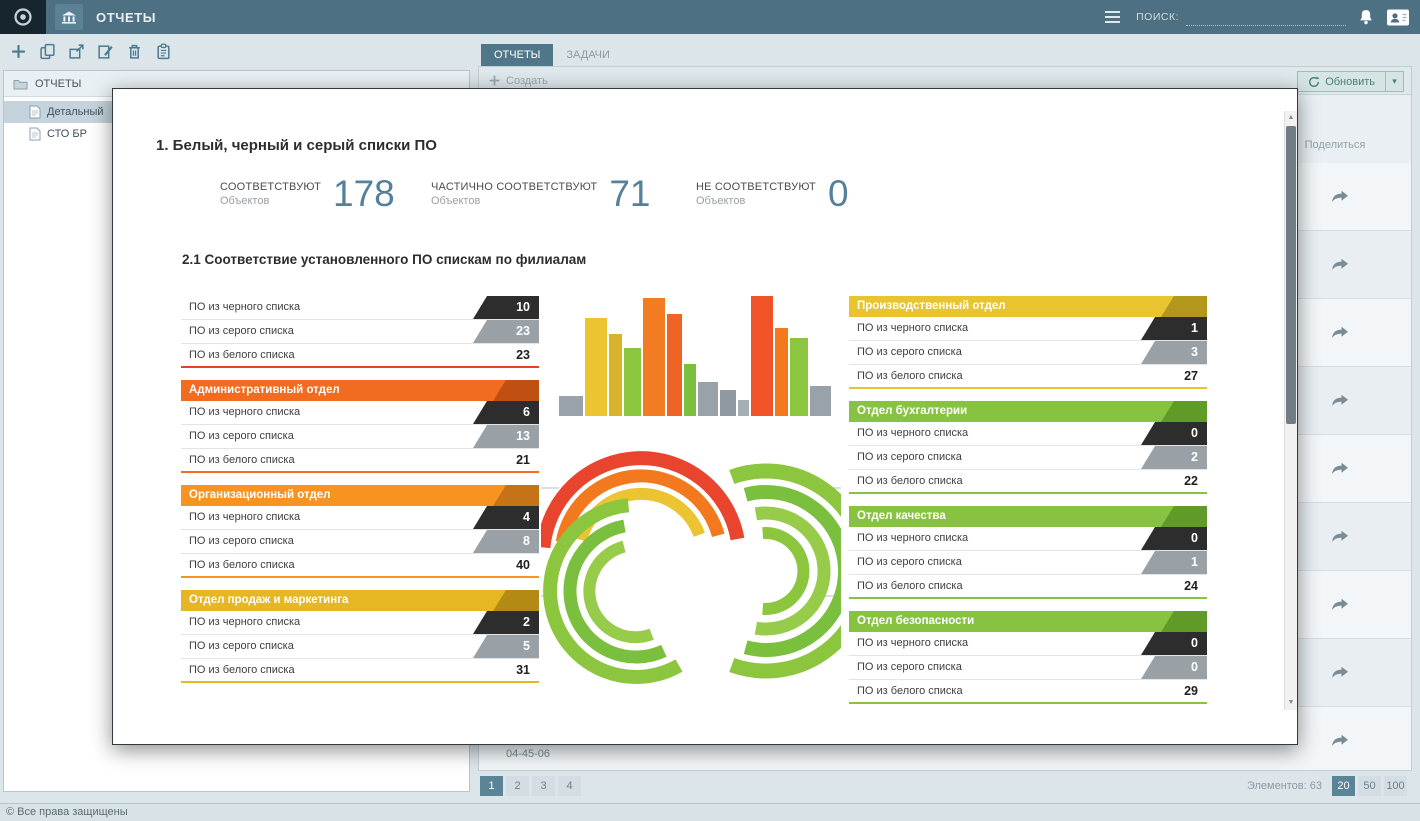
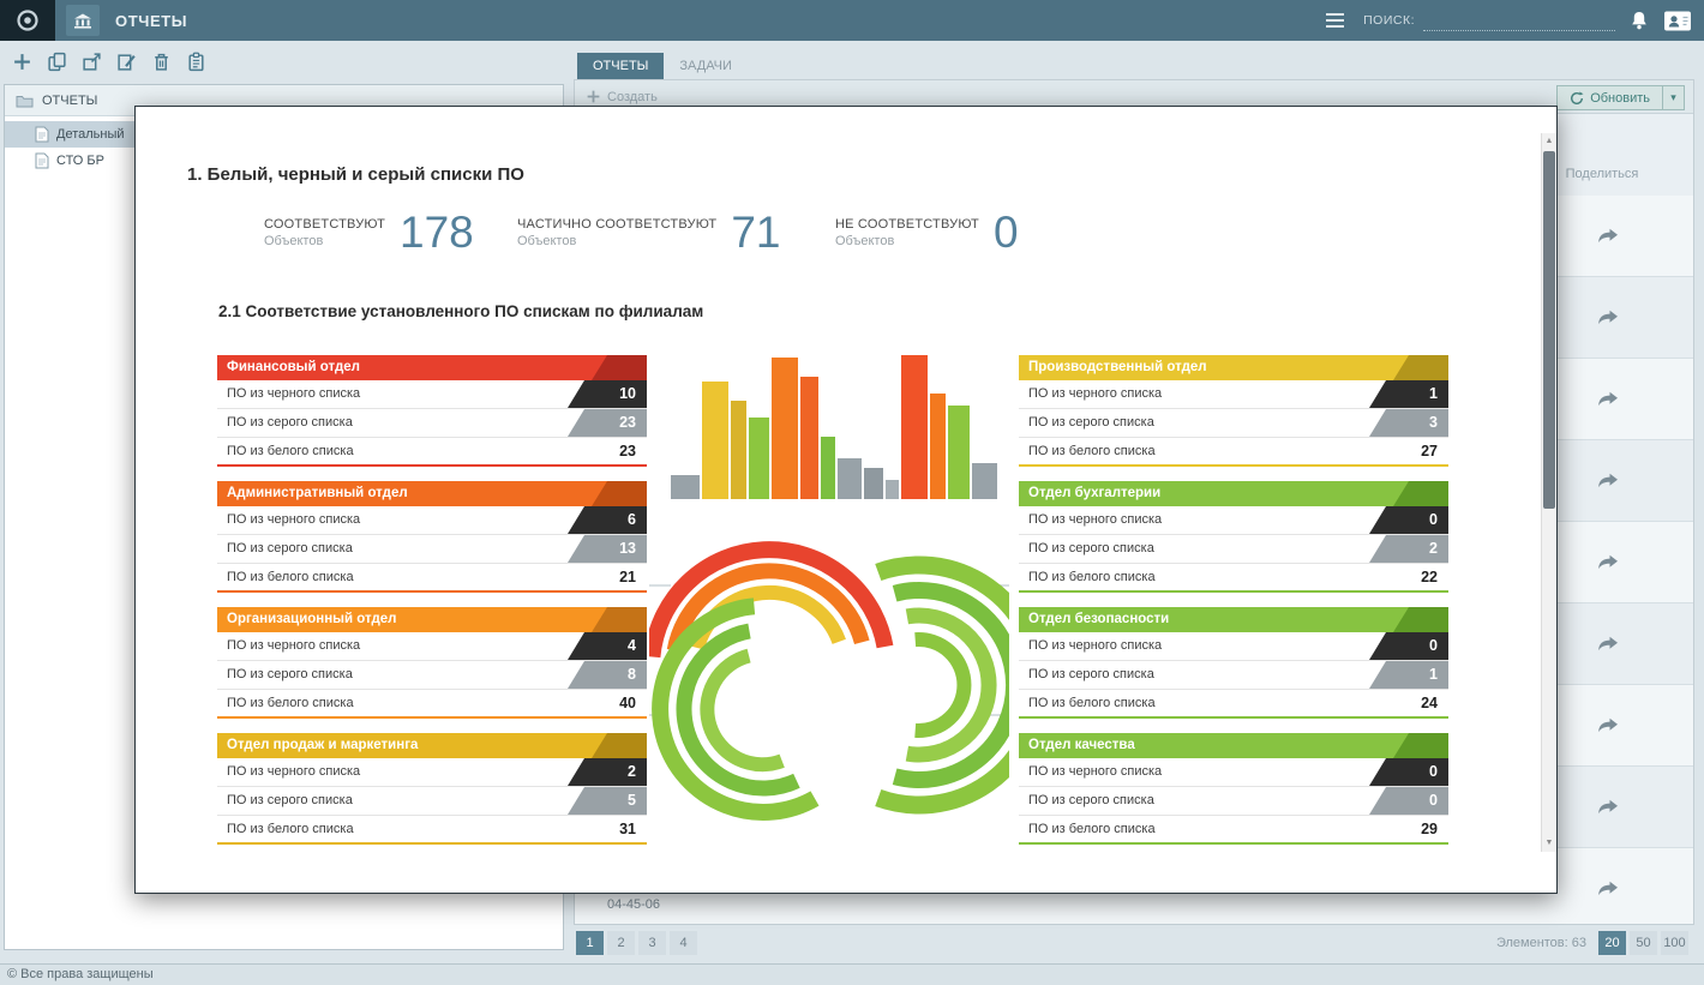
  ОТЧЕТЫ
  ПОИСК:
  ОТЧЕТЫ
  Детальный
  СТО БР
  ОТЧЕТЫ
  ЗАДАЧИ
  Создать
  Обновить
  ▾
  Поделиться
  04-45-06
  1
  2
  3
  4
  Элементов: 63
  20
  50
  100
  © Все права защищены
  1. Белый, черный и серый списки ПО
  СООТВЕТСТВУЮТ
  Объектов
  178
  ЧАСТИЧНО СООТВЕТСТВУЮТ
  Объектов
  71
  НЕ СООТВЕТСТВУЮТ
  Объектов
  0
  2.1 Соответствие установленного ПО спискам по филиалам
+ Финансовый отдел
  ПО из черного списка
  10
  ПО из серого списка
  23
  ПО из белого списка
  23
  Административный отдел
  ПО из черного списка
  6
  ПО из серого списка
  13
  ПО из белого списка
  21
  Организационный отдел
  ПО из черного списка
  4
  ПО из серого списка
  8
  ПО из белого списка
  40
  Отдел продаж и маркетинга
  ПО из черного списка
  2
  ПО из серого списка
  5
  ПО из белого списка
  31
  Производственный отдел
  ПО из черного списка
  1
  ПО из серого списка
  3
  ПО из белого списка
  27
  Отдел бухгалтерии
  ПО из черного списка
  0
  ПО из серого списка
  2
  ПО из белого списка
  22
- Отдел качества
+ Отдел безопасности
  ПО из черного списка
  0
  ПО из серого списка
  1
  ПО из белого списка
  24
- Отдел безопасности
+ Отдел качества
  ПО из черного списка
  0
  ПО из серого списка
  0
  ПО из белого списка
  29
